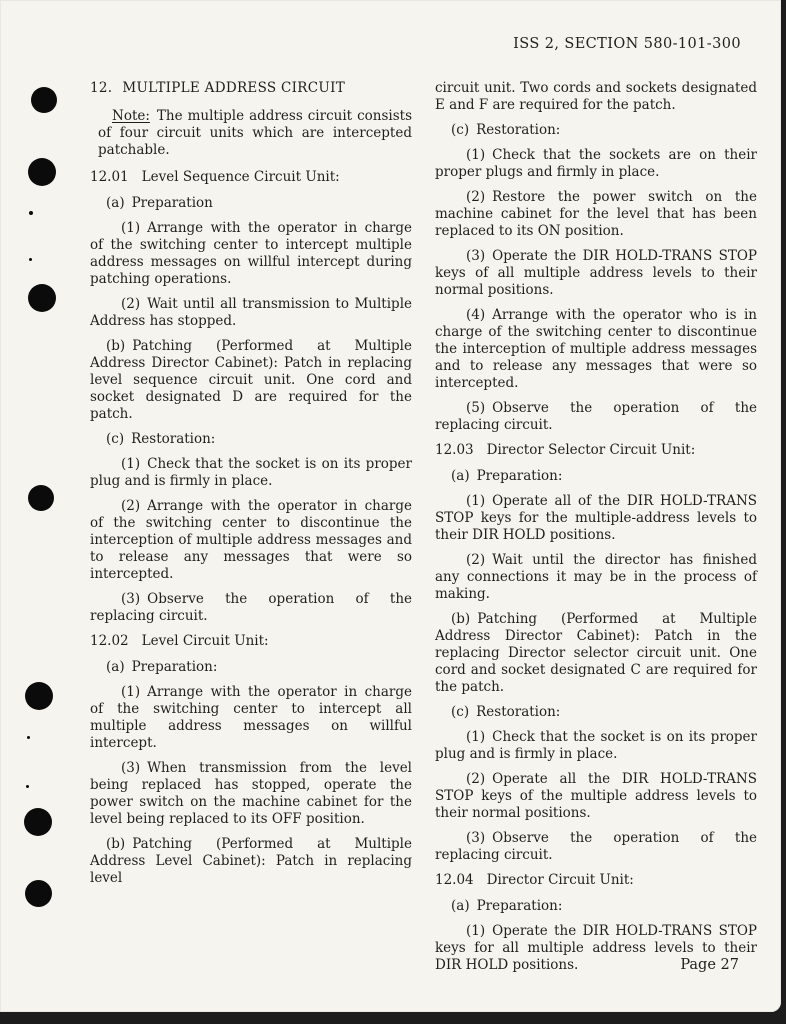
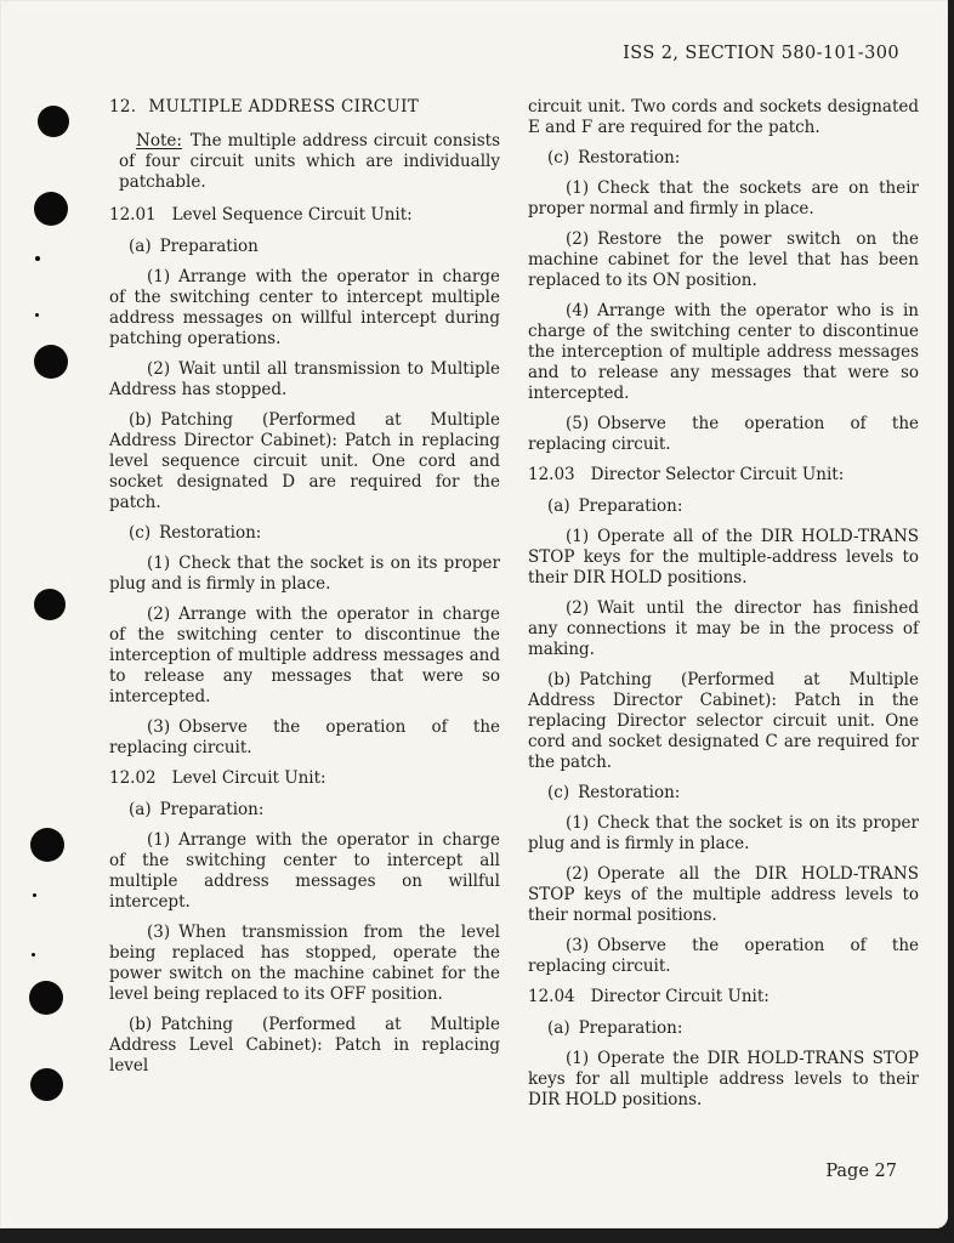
  ISS 2, SECTION 580-101-300
  12. MULTIPLE ADDRESS CIRCUIT
- Note: The multiple address circuit consists of four circuit units which are intercepted patchable.
+ Note: The multiple address circuit consists of four circuit units which are individually patchable.
  12.01 Level Sequence Circuit Unit:
  (a) Preparation
  (1) Arrange with the operator in charge of the switching center to intercept multiple address messages on willful intercept during patching operations.
  (2) Wait until all transmission to Multiple Address has stopped.
  (b) Patching (Performed at Multiple Address Director Cabinet): Patch in replacing level sequence circuit unit. One cord and socket designated D are required for the patch.
  (c) Restoration:
  (1) Check that the socket is on its proper plug and is firmly in place.
  (2) Arrange with the operator in charge of the switching center to discontinue the interception of multiple address messages and to release any messages that were so intercepted.
  (3) Observe the operation of the replacing circuit.
  12.02 Level Circuit Unit:
  (a) Preparation:
  (1) Arrange with the operator in charge of the switching center to intercept all multiple address messages on willful intercept.
  (3) When transmission from the level being replaced has stopped, operate the power switch on the machine cabinet for the level being replaced to its OFF position.
  (b) Patching (Performed at Multiple Address Level Cabinet): Patch in replacing level
  circuit unit. Two cords and sockets designated E and F are required for the patch.
  (c) Restoration:
- (1) Check that the sockets are on their proper plugs and firmly in place.
+ (1) Check that the sockets are on their proper normal and firmly in place.
  (2) Restore the power switch on the machine cabinet for the level that has been replaced to its ON position.
- (3) Operate the DIR HOLD-TRANS STOP keys of all multiple address levels to their normal positions.
  (4) Arrange with the operator who is in charge of the switching center to discontinue the interception of multiple address messages and to release any messages that were so intercepted.
  (5) Observe the operation of the replacing circuit.
  12.03 Director Selector Circuit Unit:
  (a) Preparation:
  (1) Operate all of the DIR HOLD-TRANS STOP keys for the multiple-address levels to their DIR HOLD positions.
  (2) Wait until the director has finished any connections it may be in the process of making.
  (b) Patching (Performed at Multiple Address Director Cabinet): Patch in the replacing Director selector circuit unit. One cord and socket designated C are required for the patch.
  (c) Restoration:
  (1) Check that the socket is on its proper plug and is firmly in place.
  (2) Operate all the DIR HOLD-TRANS STOP keys of the multiple address levels to their normal positions.
  (3) Observe the operation of the replacing circuit.
  12.04 Director Circuit Unit:
  (a) Preparation:
  (1) Operate the DIR HOLD-TRANS STOP keys for all multiple address levels to their DIR HOLD positions.
  Page 27
